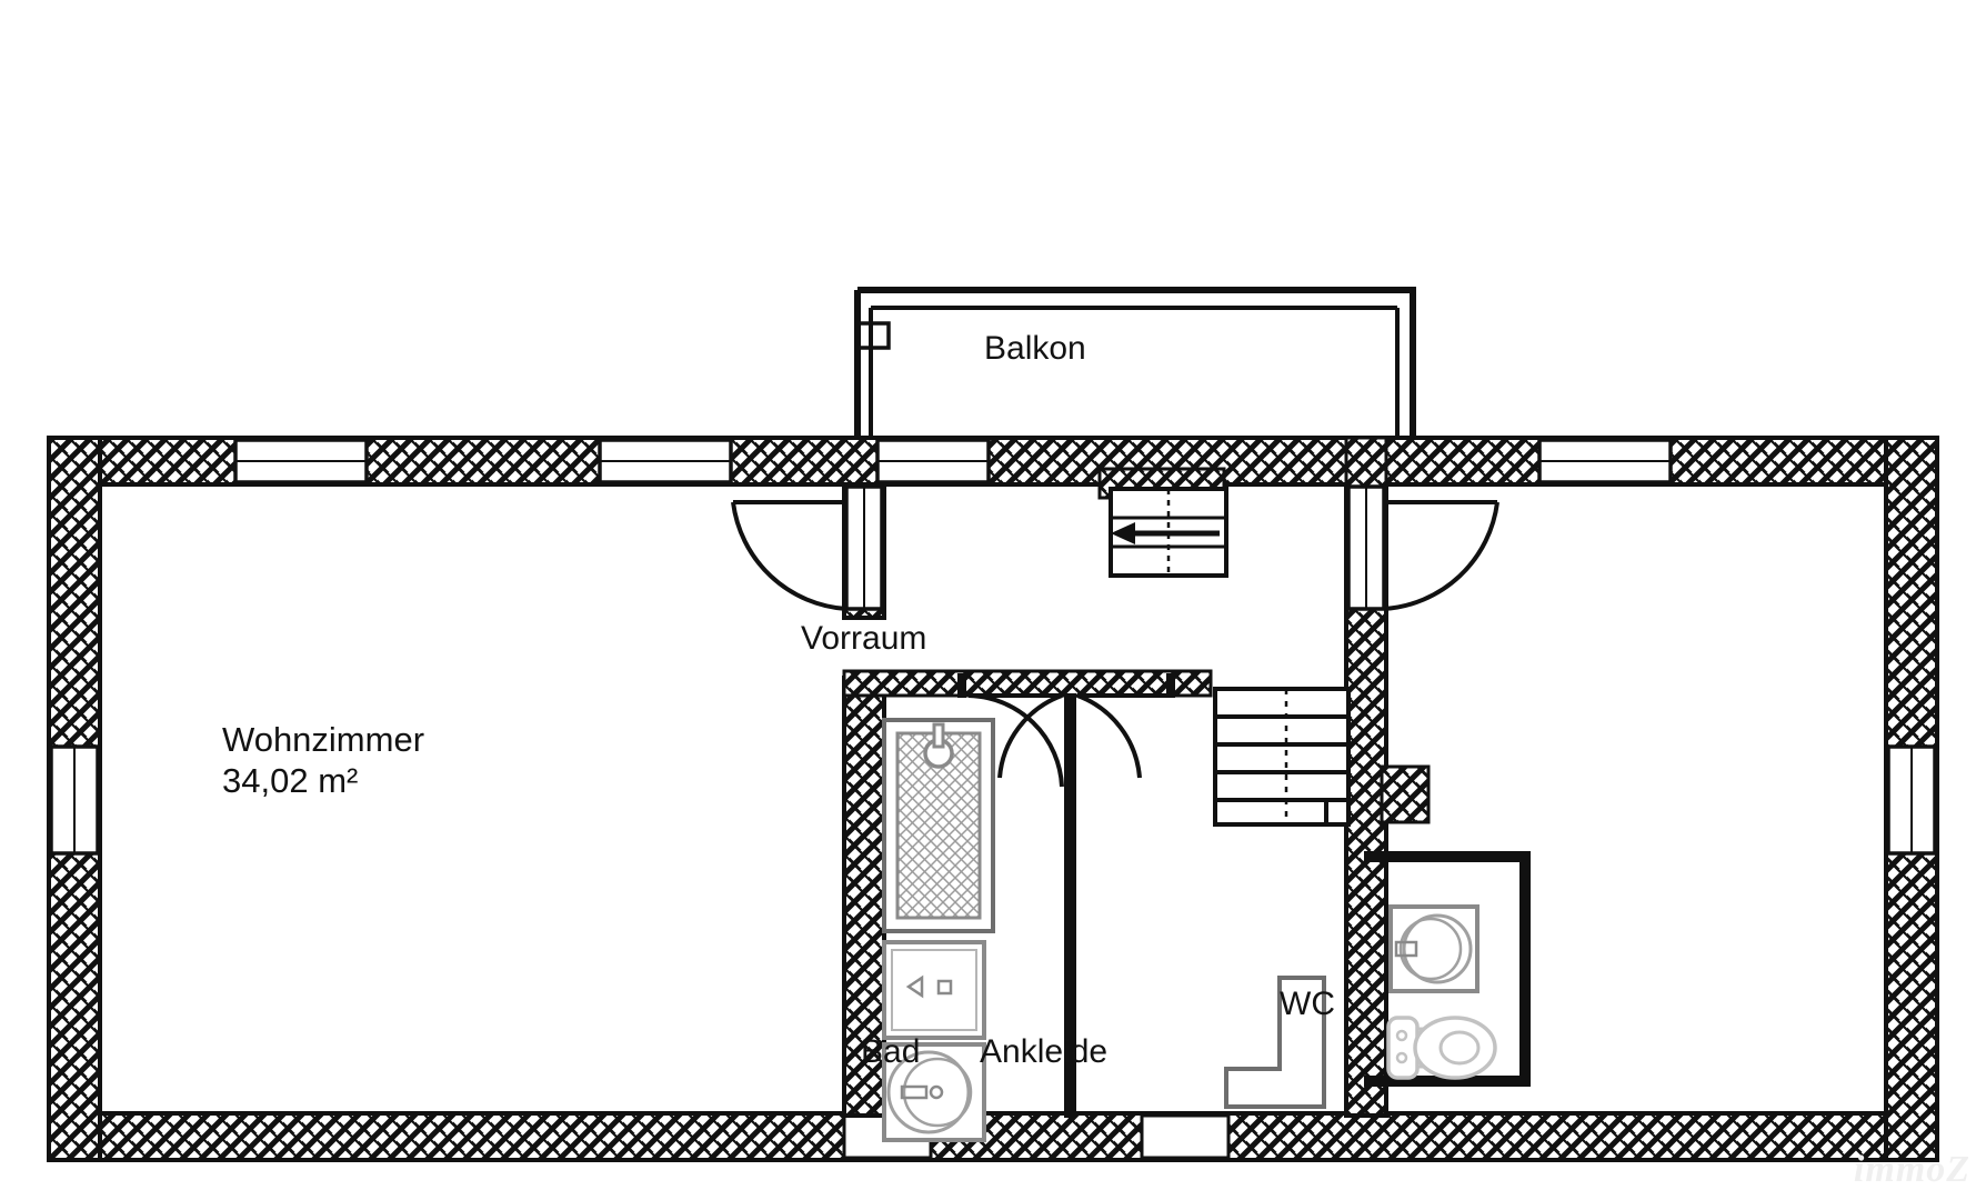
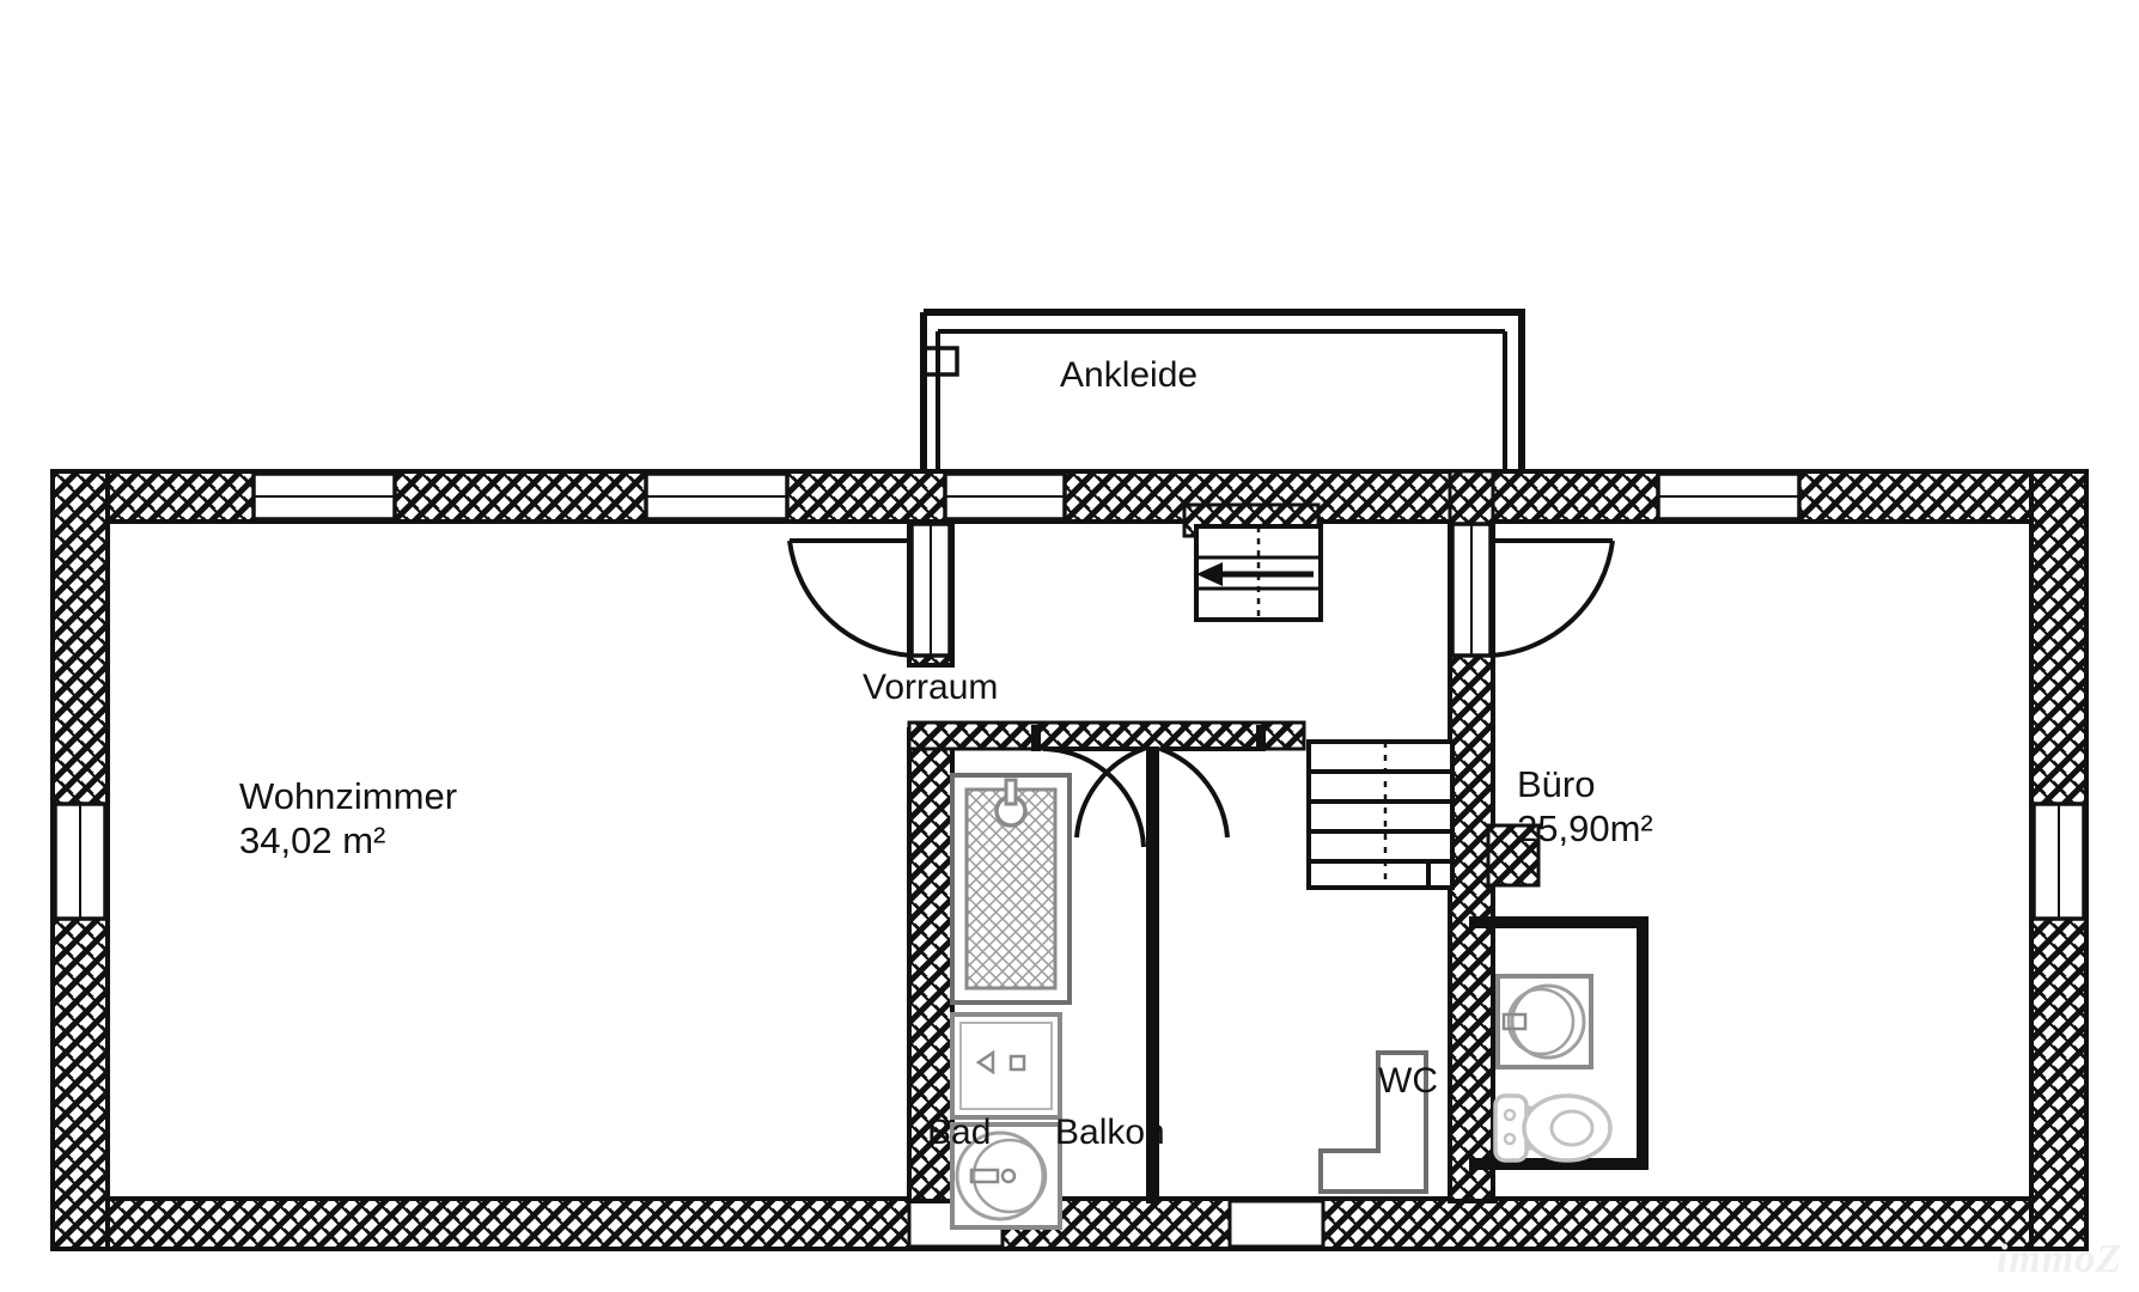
- Balkon
+ Ankleide
  Wohnzimmer
  34,02 m²
  Vorraum
+ Büro
+ 25,90m²
  Bad
- Ankleide
+ Balkon
  WC
  immoZ
